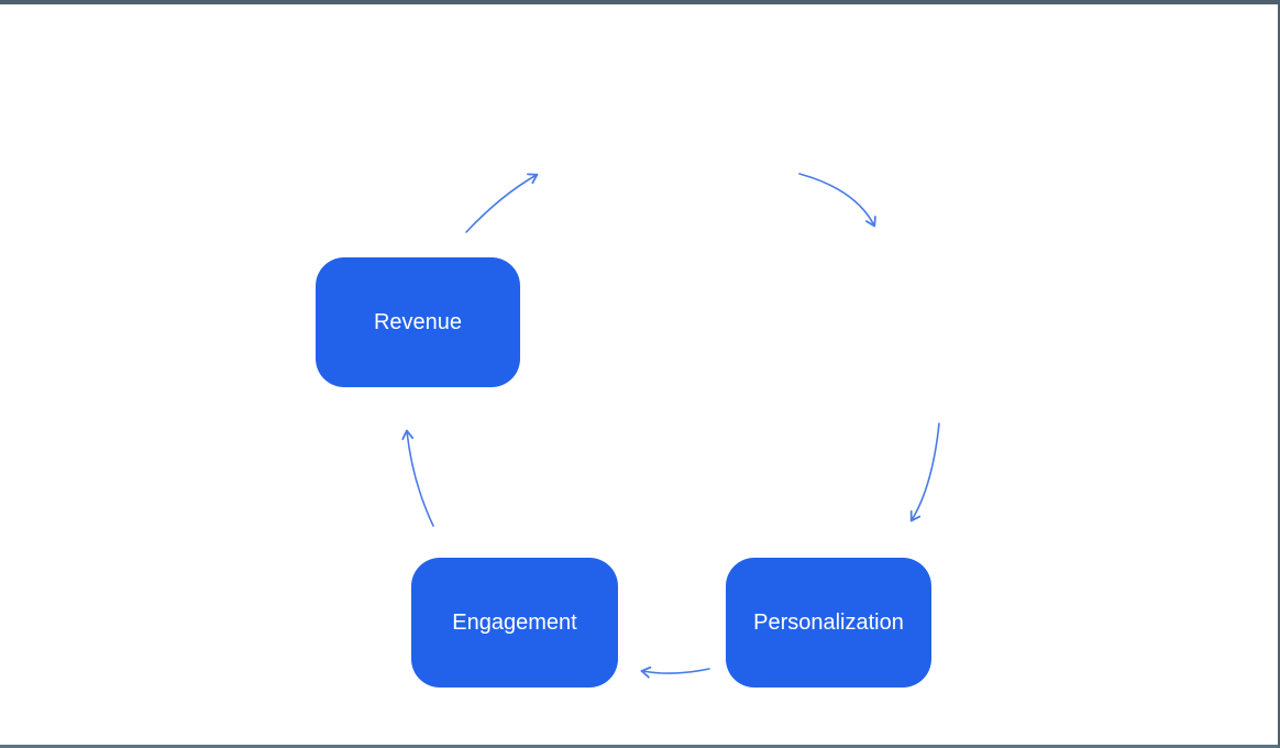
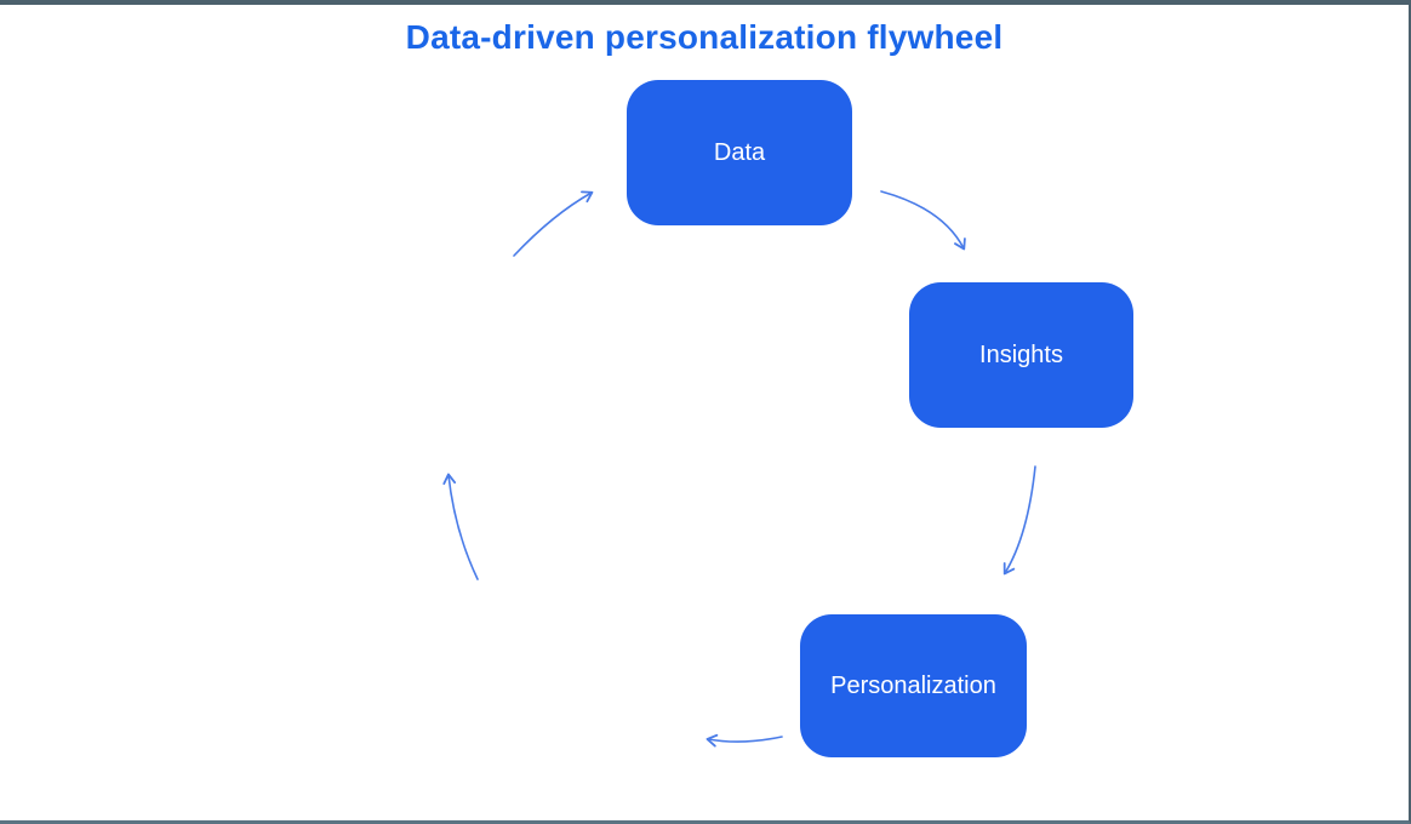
+ Data-driven personalization flywheel
+ Data
+ Insights
  Personalization
- Engagement
- Revenue
